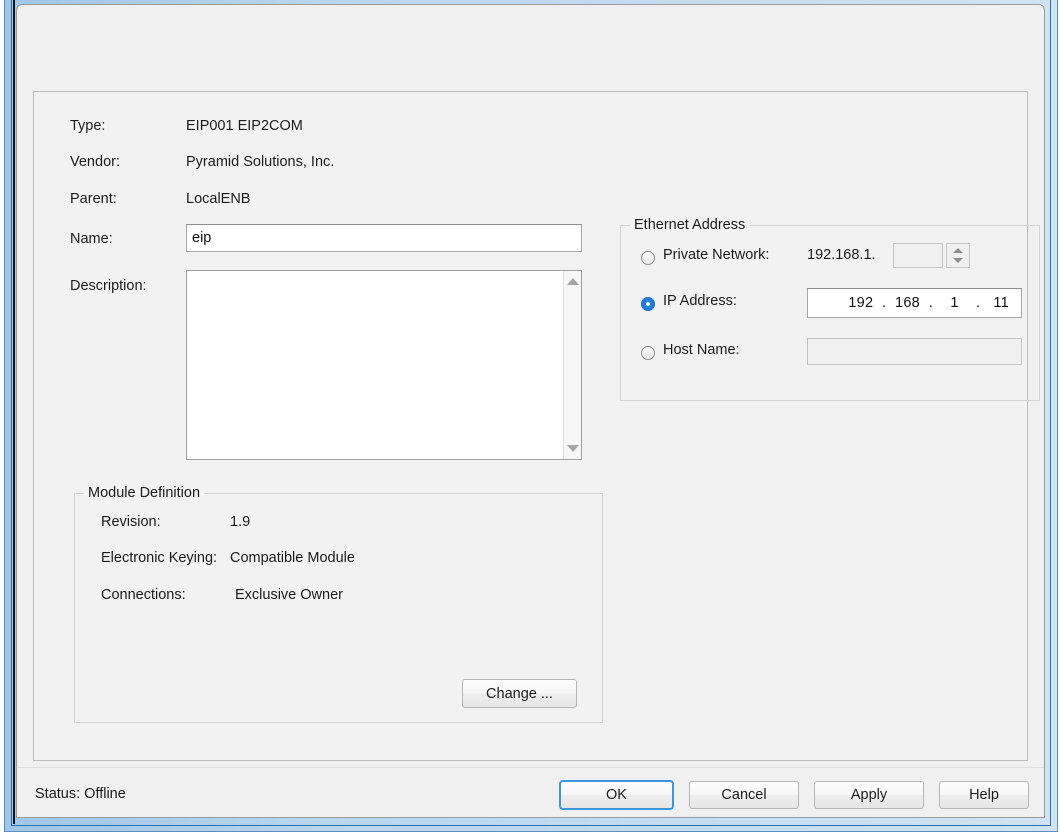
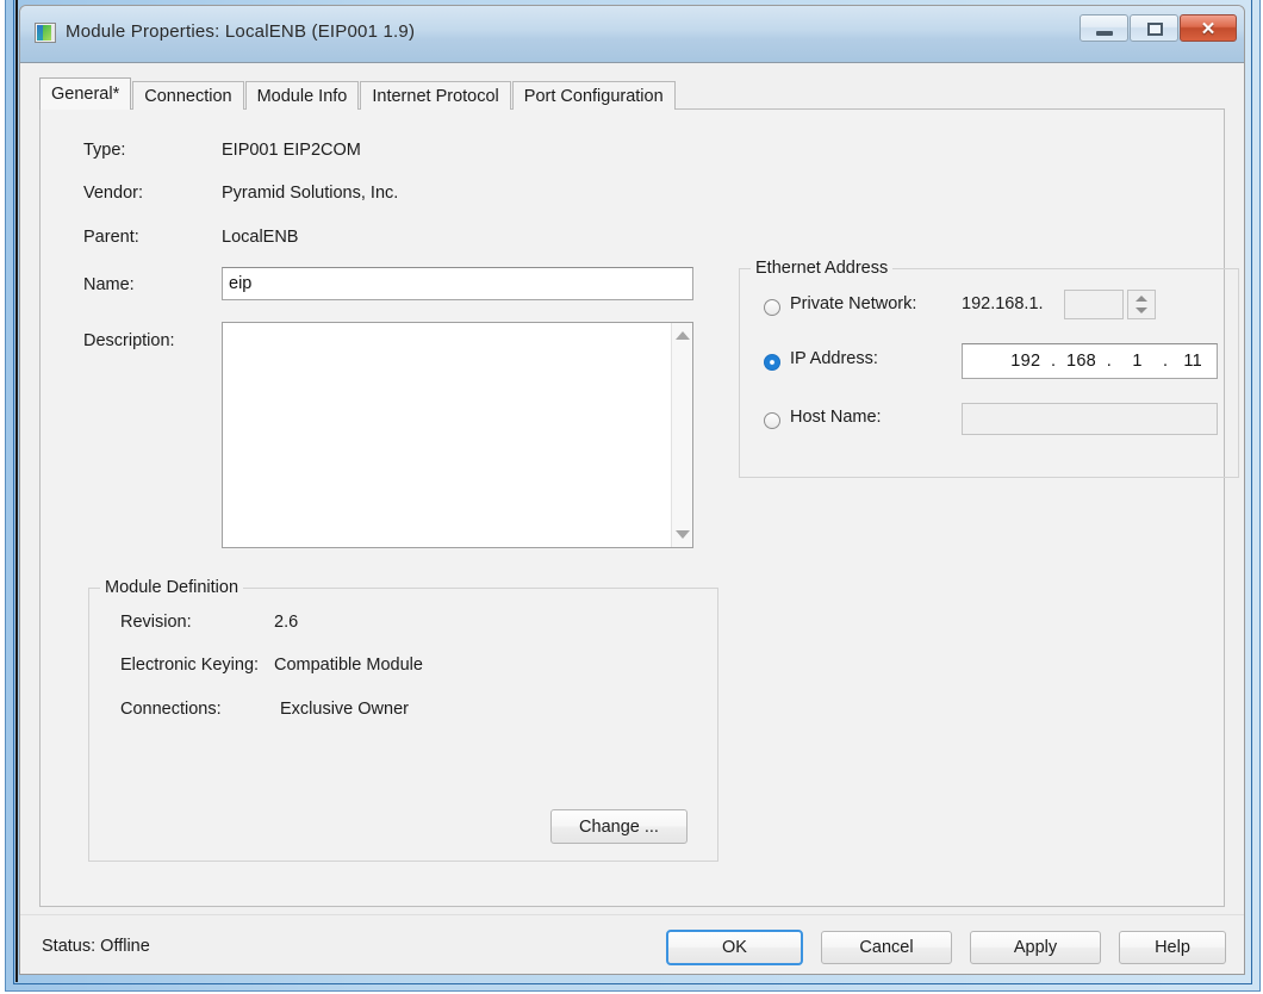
+ Module Properties: LocalENB (EIP001 1.9)
+ ✕
+ General*
+ Connection
+ Module Info
+ Internet Protocol
+ Port Configuration
  Type:
  EIP001 EIP2COM
  Vendor:
  Pyramid Solutions, Inc.
  Parent:
  LocalENB
  Name:
  eip
  Description:
  Ethernet Address
  Private Network:
  192.168.1.
  IP Address:
  192 . 168 . 1 . 11
  Host Name:
  Module Definition
  Revision:
- 1.9
+ 2.6
  Electronic Keying:
  Compatible Module
  Connections:
  Exclusive Owner
  Change ...
  Status: Offline
  OK
  Cancel
  Apply
  Help
